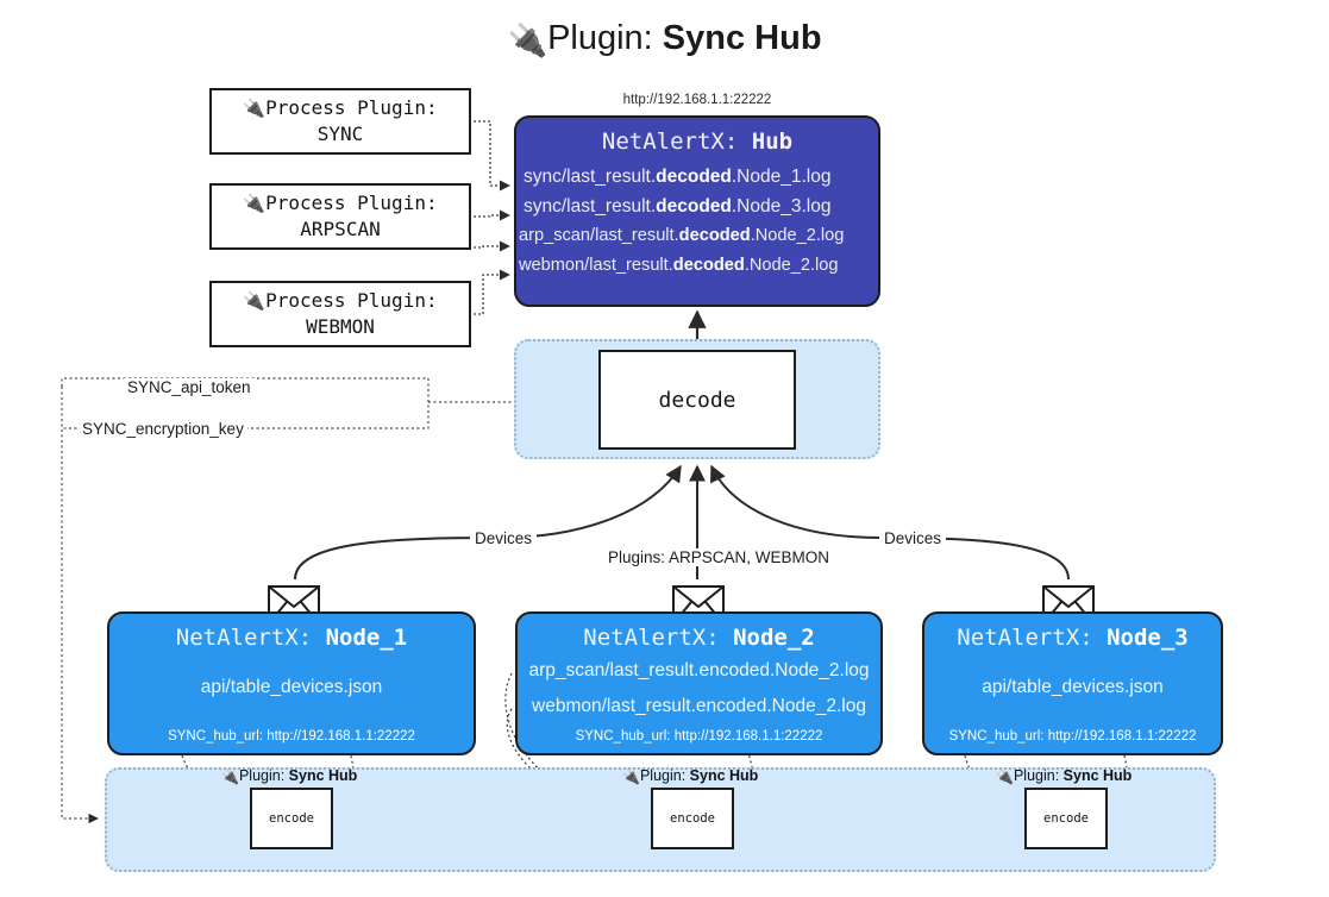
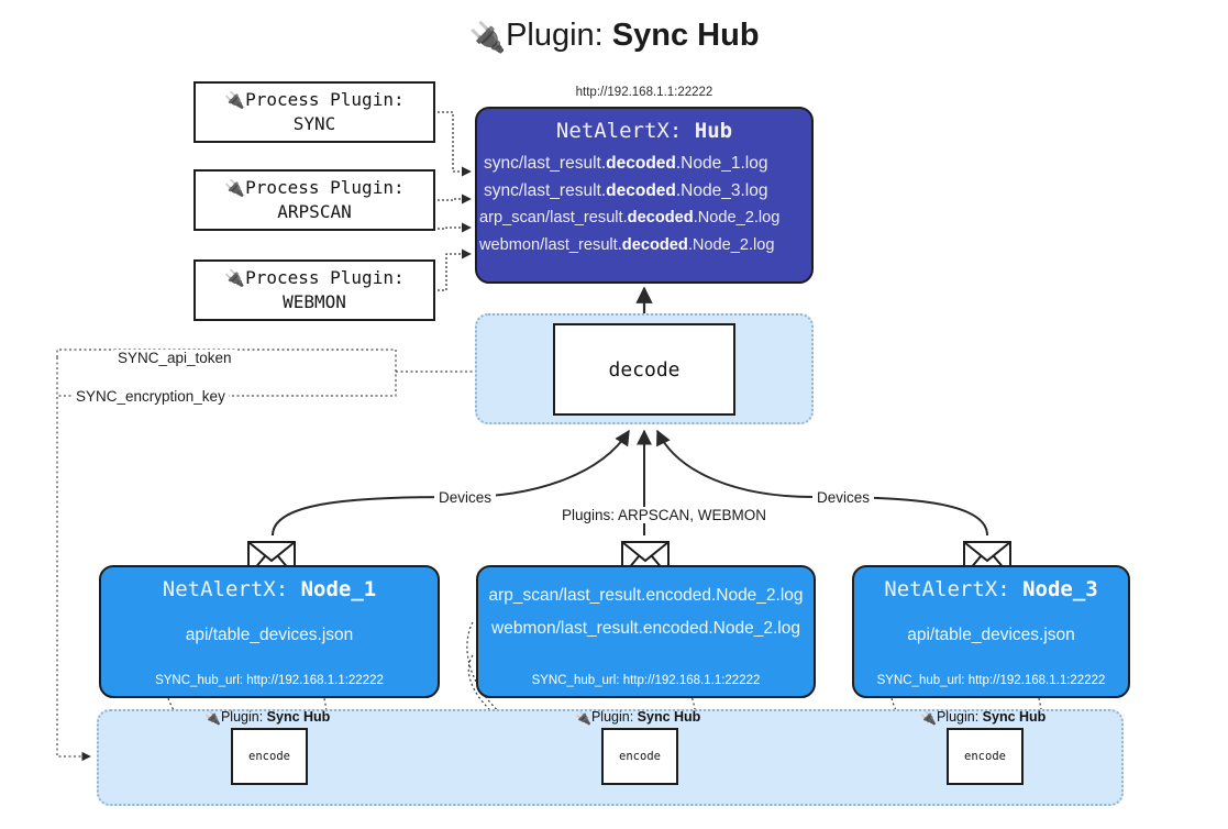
  🔌Plugin: Sync Hub
  http://192.168.1.1:22222
  NetAlertX: Hub
  sync/last_result.decoded.Node_1.log
  sync/last_result.decoded.Node_3.log
  arp_scan/last_result.decoded.Node_2.log
  webmon/last_result.decoded.Node_2.log
  🔌Process Plugin:
  SYNC
  🔌Process Plugin:
  ARPSCAN
  🔌Process Plugin:
  WEBMON
  decode
  SYNC_api_token
  SYNC_encryption_key
  Devices
  Devices
  Plugins: ARPSCAN, WEBMON
  NetAlertX: Node_1
  api/table_devices.json
  SYNC_hub_url: http://192.168.1.1:22222
- NetAlertX: Node_2
  arp_scan/last_result.encoded.Node_2.log
  webmon/last_result.encoded.Node_2.log
  SYNC_hub_url: http://192.168.1.1:22222
  NetAlertX: Node_3
  api/table_devices.json
  SYNC_hub_url: http://192.168.1.1:22222
  🔌Plugin: Sync Hub
  🔌Plugin: Sync Hub
  🔌Plugin: Sync Hub
  encode
  encode
  encode
